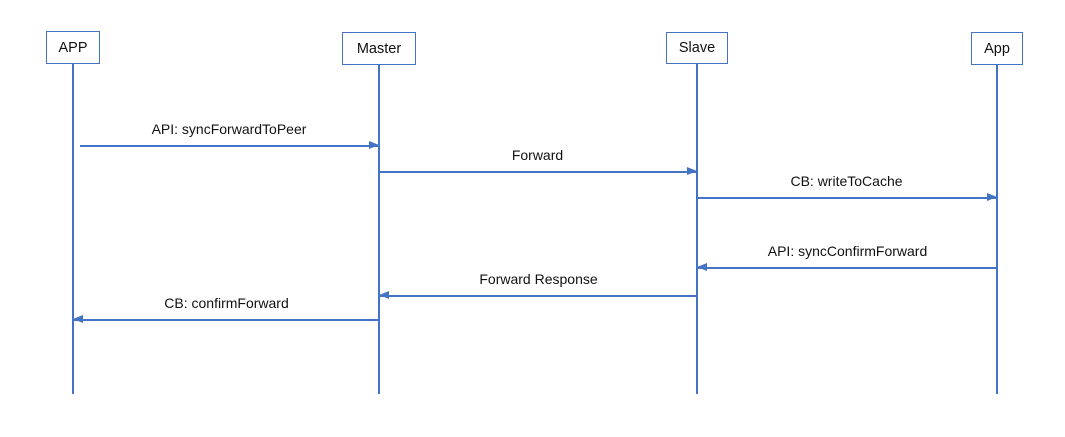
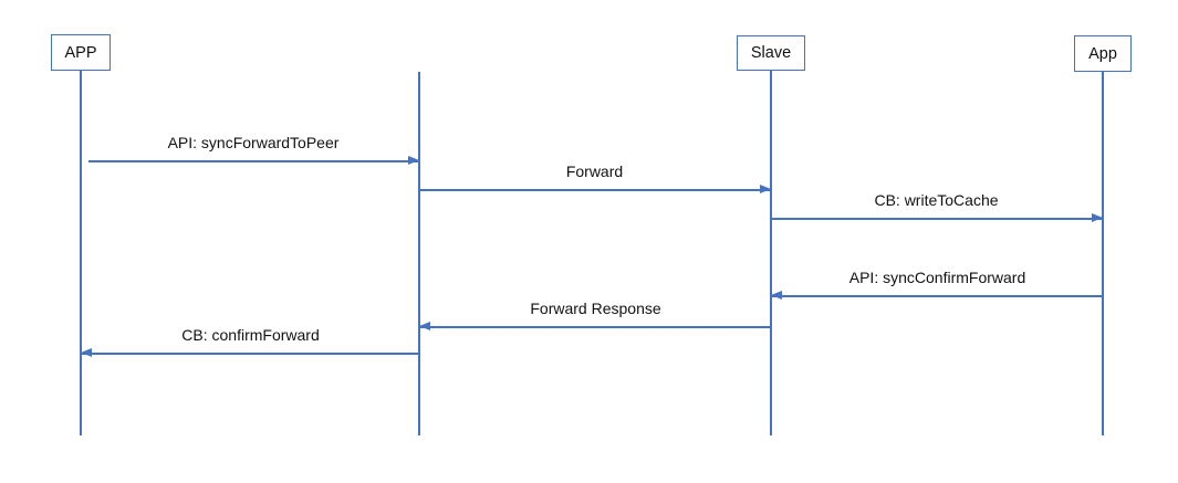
  APP
- Master
  Slave
  App
  API: syncForwardToPeer
  Forward
  CB: writeToCache
  API: syncConfirmForward
  Forward Response
  CB: confirmForward
